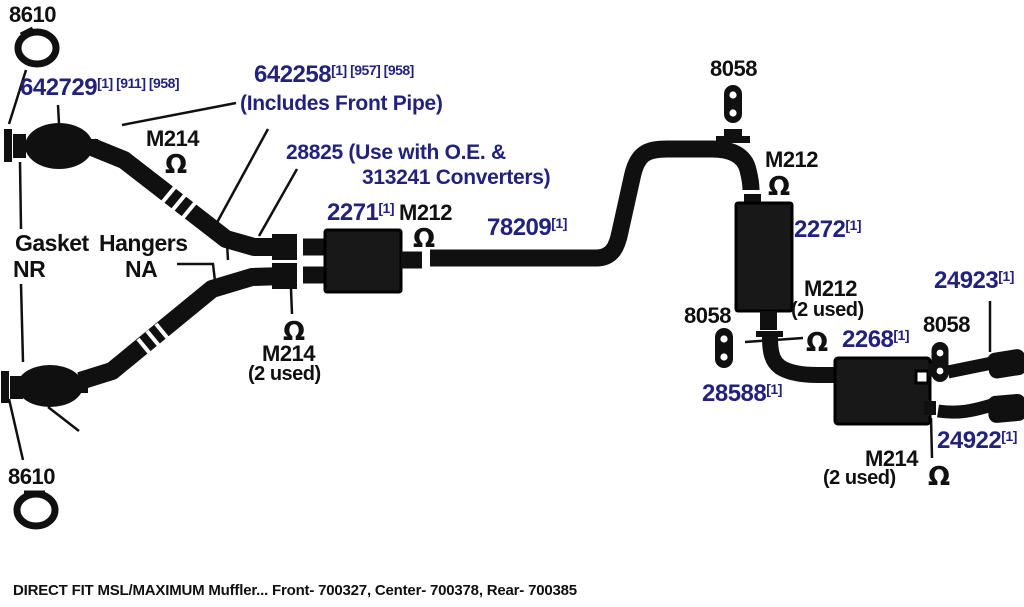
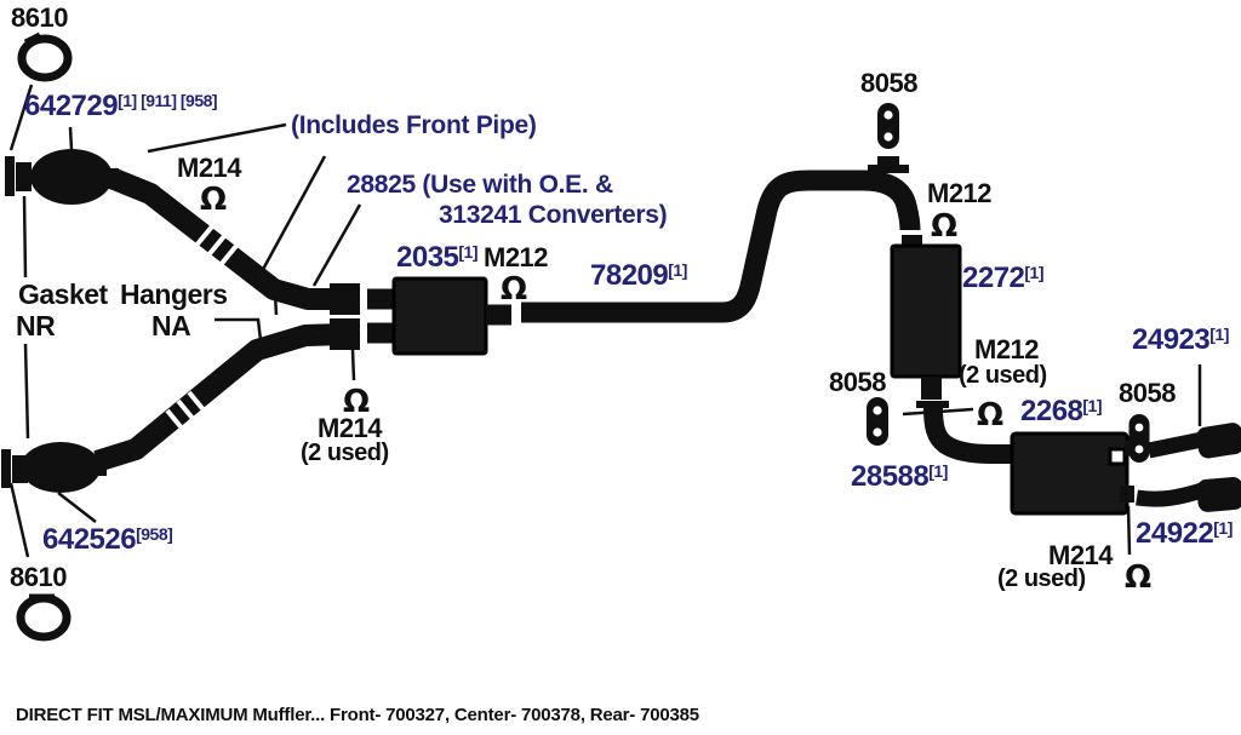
  Ω
  Ω
  Ω
  Ω
  Ω
  Ω
  8610
  642729[1] [911] [958]
  M214
- 642258[1] [957] [958]
  (Includes Front Pipe)
  28825 (Use with O.E. &
  313241 Converters)
- 2271[1]
+ 2035[1]
  M212
  78209[1]
  8058
  M212
  2272[1]
  Gasket
  Hangers
  NR
  NA
  M214
  (2 used)
  8058
  M212
  (2 used)
  2268[1]
  28588[1]
  24923[1]
  8058
  24922[1]
  M214
  (2 used)
+ 642526[958]
  8610
  DIRECT FIT MSL/MAXIMUM Muffler... Front- 700327, Center- 700378, Rear- 700385
